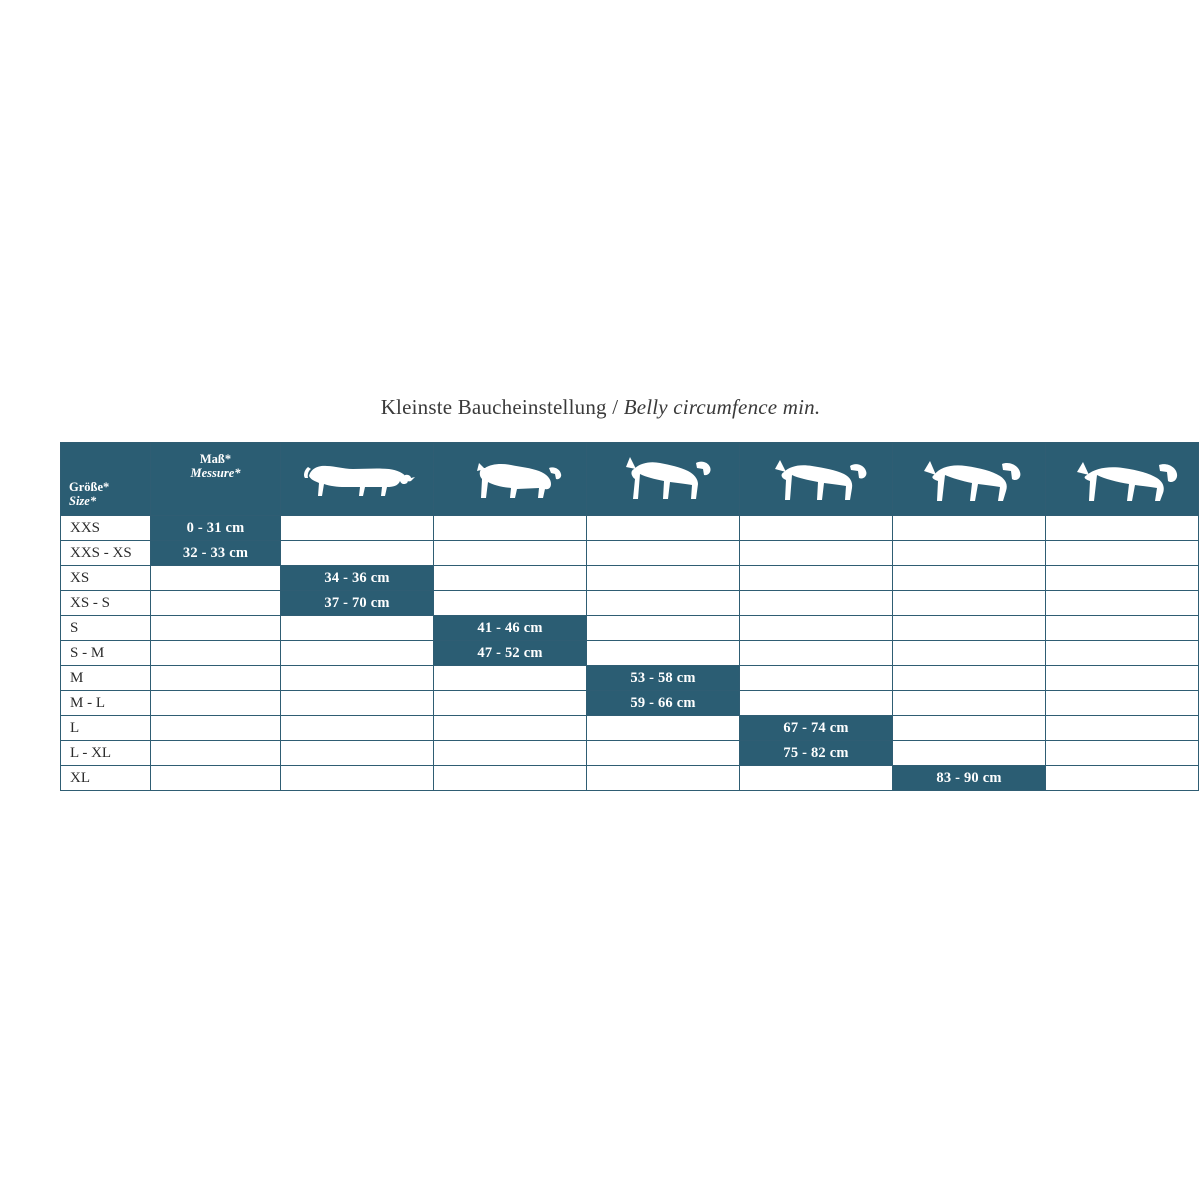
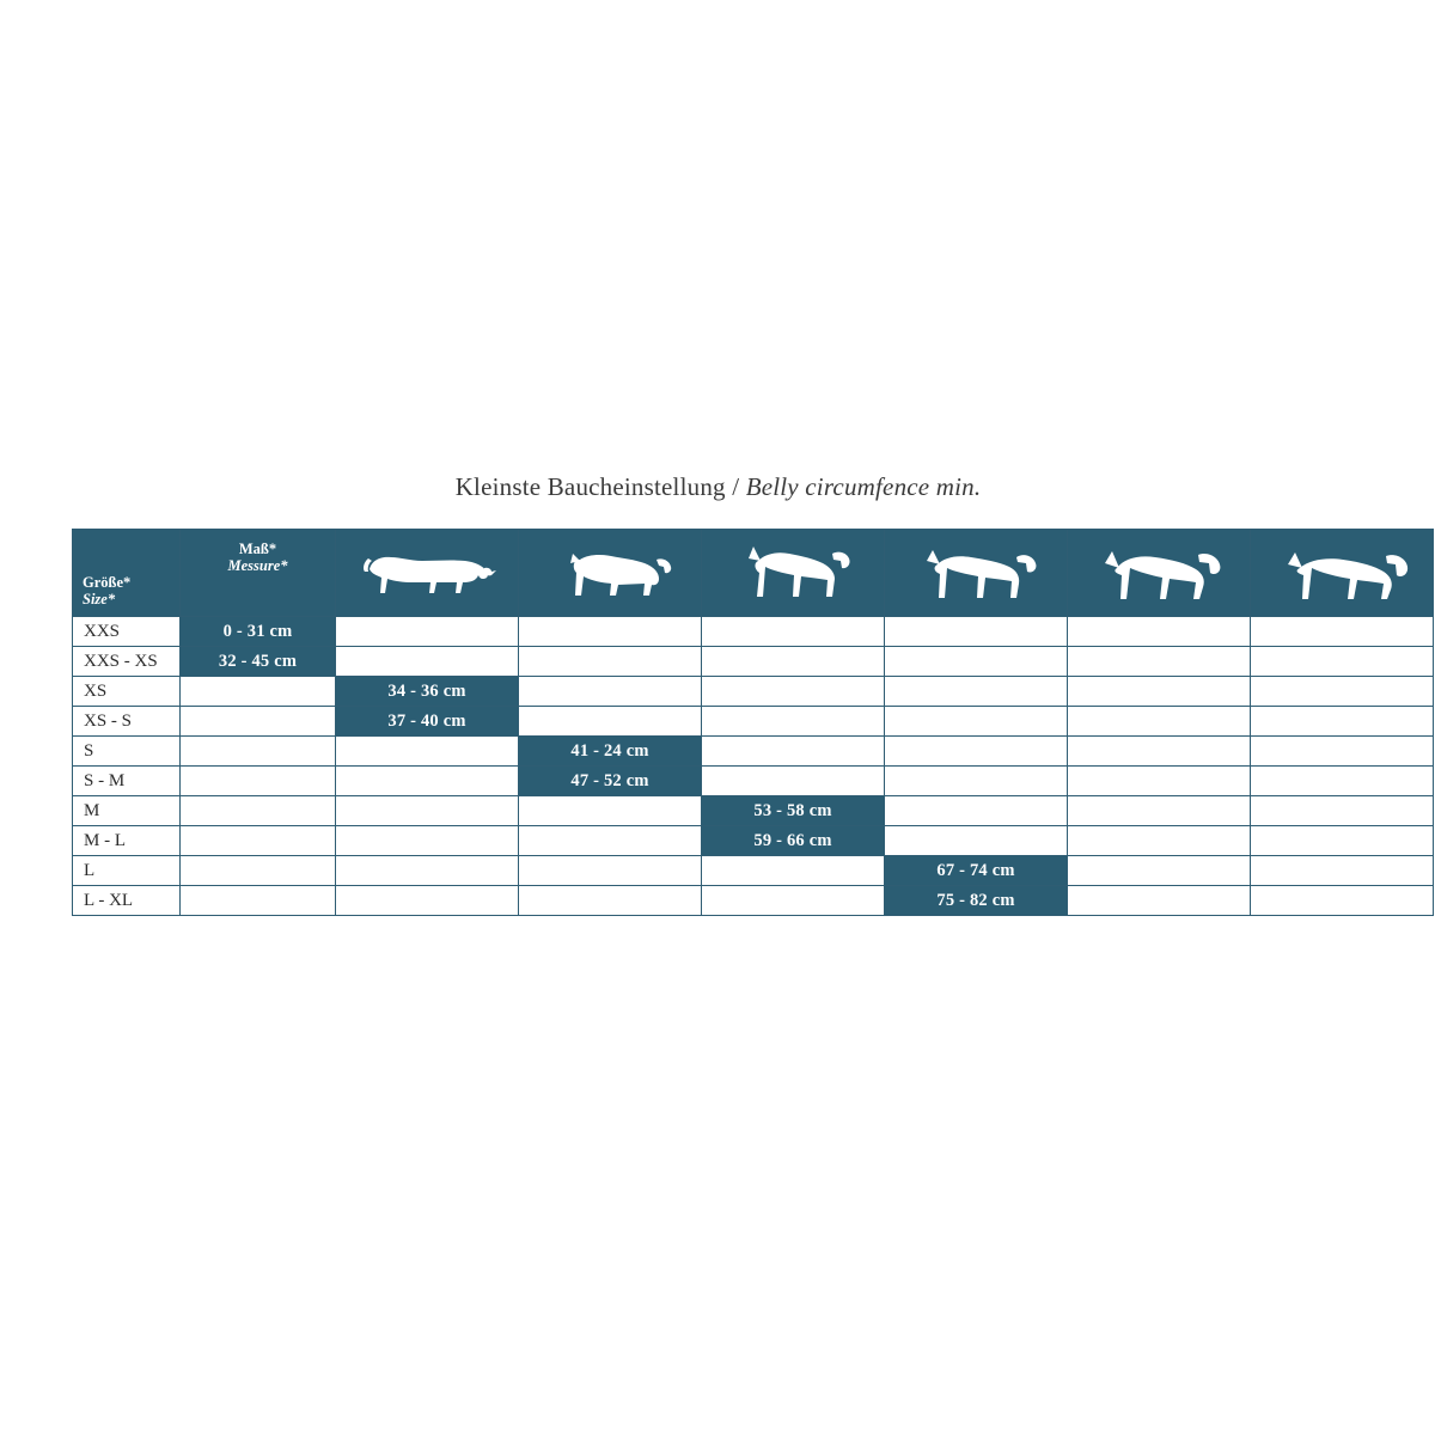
  Kleinste Baucheinstellung / Belly circumfence min.
  Größe* Size*	Maß* Messure*
  XXS	0 - 31 cm
- XXS - XS	32 - 33 cm
+ XXS - XS	32 - 45 cm
  XS		34 - 36 cm
- XS - S		37 - 70 cm
+ XS - S		37 - 40 cm
- S			41 - 46 cm
+ S			41 - 24 cm
  S - M			47 - 52 cm
  M				53 - 58 cm
  M - L				59 - 66 cm
  L					67 - 74 cm
  L - XL					75 - 82 cm
- XL						83 - 90 cm
